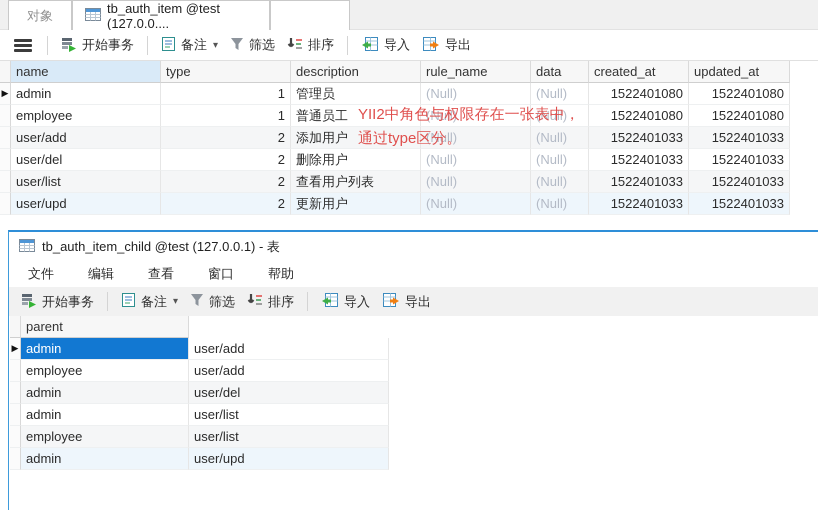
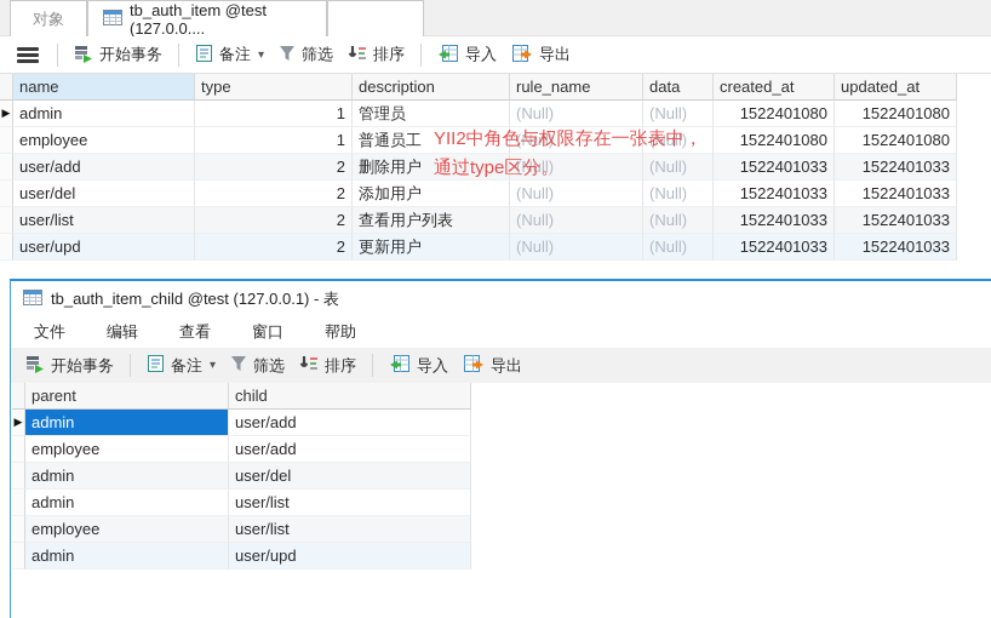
  对象
  tb_auth_item @test (127.0.0....
  开始事务
  备注
  ▾
  筛选
  排序
  导入
  导出
  name
  type
  description
  rule_name
  data
  created_at
  updated_at
  ▶
  admin
  1
  管理员
  (Null)
  (Null)
  1522401080
  1522401080
  employee
  1
  普通员工
  (Null)
  (Null)
  1522401080
  1522401080
  user/add
  2
- 添加用户
+ 删除用户
  (Null)
  (Null)
  1522401033
  1522401033
  user/del
  2
- 删除用户
+ 添加用户
  (Null)
  (Null)
  1522401033
  1522401033
  user/list
  2
  查看用户列表
  (Null)
  (Null)
  1522401033
  1522401033
  user/upd
  2
  更新用户
  (Null)
  (Null)
  1522401033
  1522401033
  YII2中角色与权限存在一张表中，
  通过type区分。
  tb_auth_item_child @test (127.0.0.1) - 表
  文件
  编辑
  查看
  窗口
  帮助
  开始事务
  备注
  ▾
  筛选
  排序
  导入
  导出
  parent
+ child
  ▶
  admin
  user/add
  employee
  user/add
  admin
  user/del
  admin
  user/list
  employee
  user/list
  admin
  user/upd
